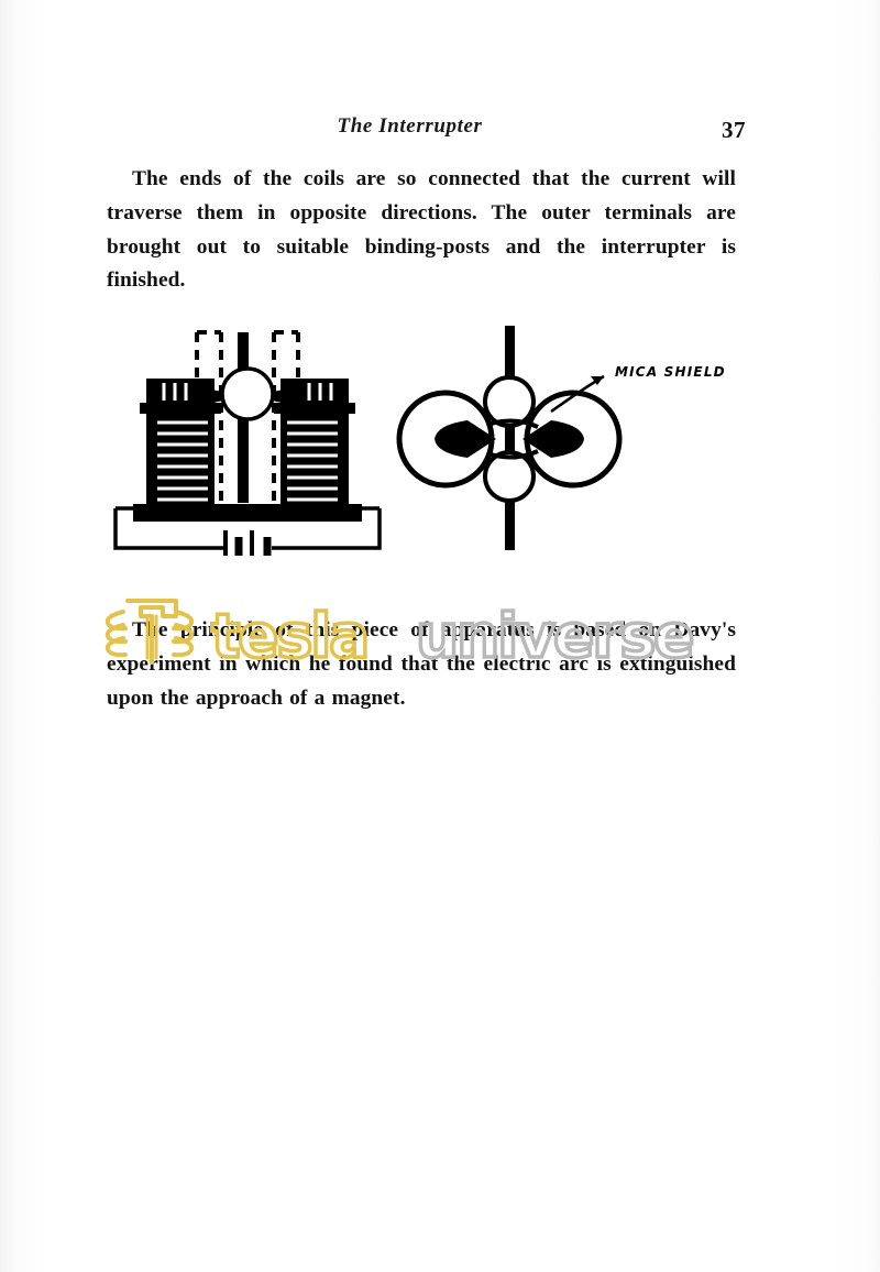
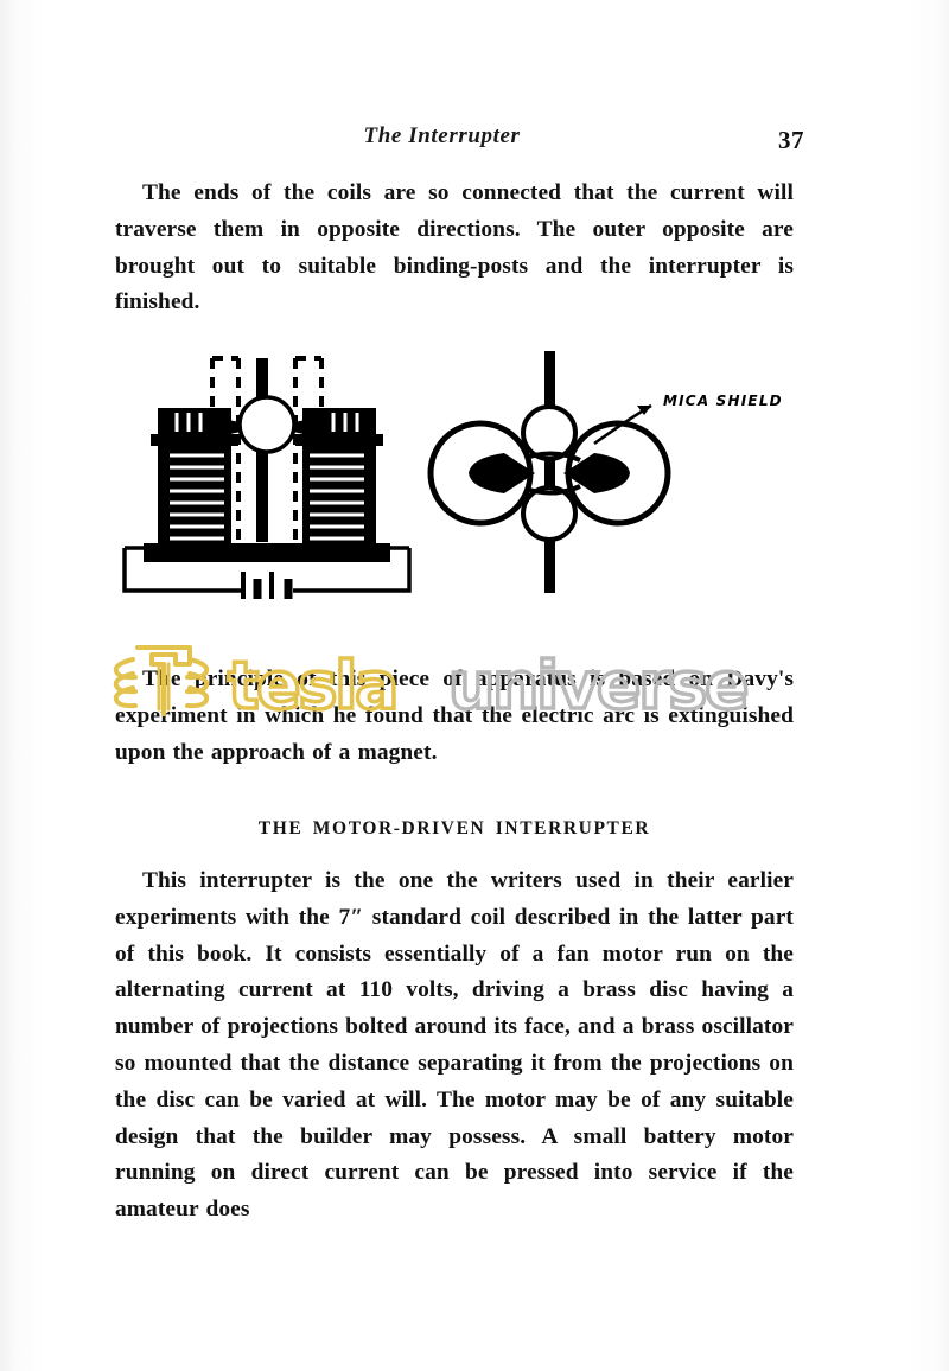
  The Interrupter
  37
- The ends of the coils are so connected that the current will traverse them in opposite directions. The outer terminals are brought out to suitable binding-posts and the interrupter is finished.
+ The ends of the coils are so connected that the current will traverse them in opposite directions. The outer opposite are brought out to suitable binding-posts and the interrupter is finished.
  MICA SHIELD
  Terinciple of this piece of apparatus is based on Davy's expeiment in which he found that the electric arc is extinguished upon the approach of a magnet.
  tesla
  universe
+ THE MOTOR-DRIVEN INTERRUPTER
+ This interrupter is the one the writers used in their earlier experiments with the 7″ standard coil described in the latter part of this book. It consists essentially of a fan motor run on the alternating current at 110 volts, driving a brass disc having a number of projections bolted around its face, and a brass oscillator so mounted that the distance separating it from the projections on the disc can be varied at will. The motor may be of any suitable design that the builder may possess. A small battery motor running on direct current can be pressed into service if the amateur does
